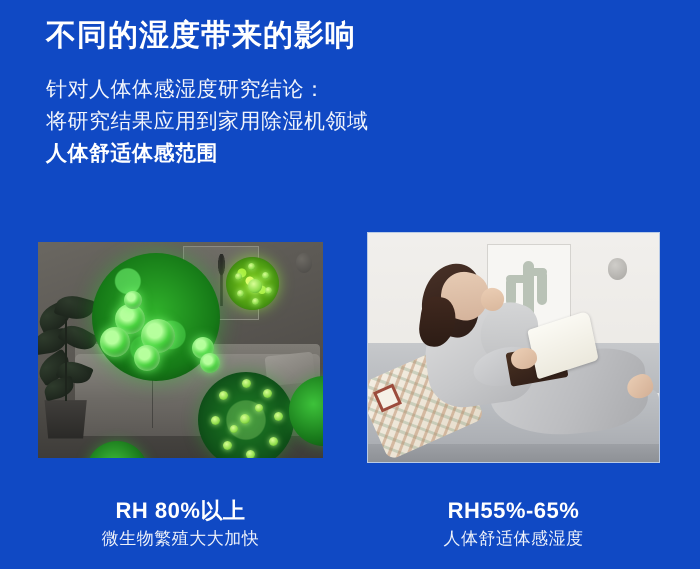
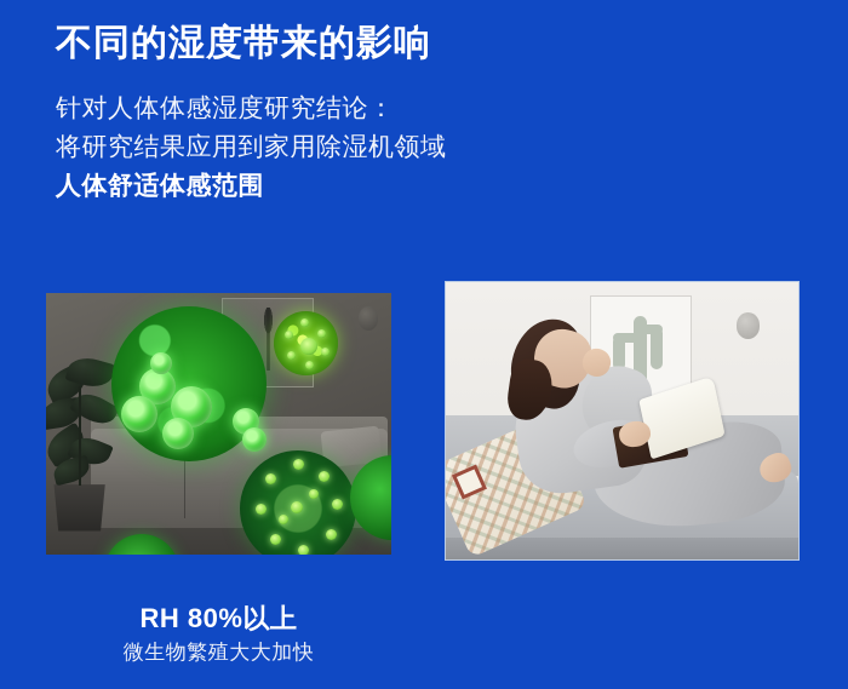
  不同的湿度带来的影响
  针对人体体感湿度研究结论：
  将研究结果应用到家用除湿机领域
  人体舒适体感范围
  RH 80%以上
  微生物繁殖大大加快
- RH55%-65%
- 人体舒适体感湿度
